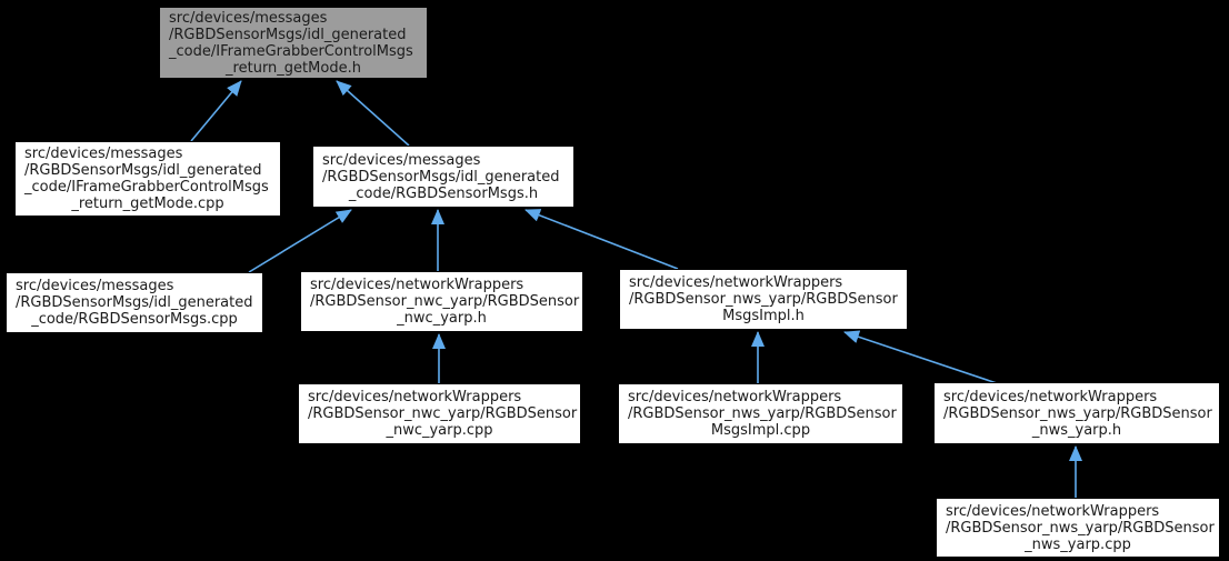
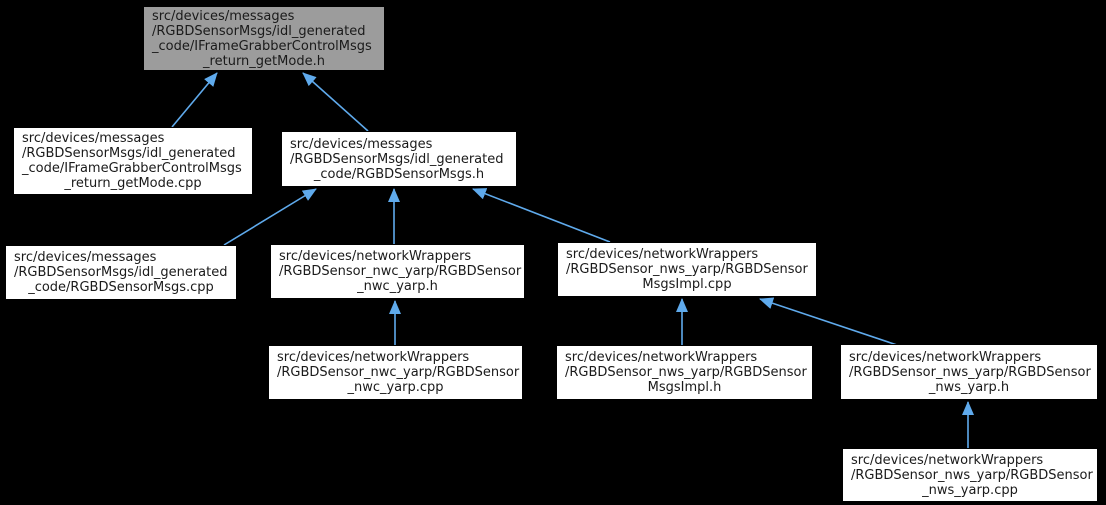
  src/devices/messages
  /RGBDSensorMsgs/idl_generated
  _code/IFrameGrabberControlMsgs
  _return_getMode.h
  src/devices/messages
  /RGBDSensorMsgs/idl_generated
  _code/IFrameGrabberControlMsgs
  _return_getMode.cpp
  src/devices/messages
  /RGBDSensorMsgs/idl_generated
  _code/RGBDSensorMsgs.h
  src/devices/messages
  /RGBDSensorMsgs/idl_generated
  _code/RGBDSensorMsgs.cpp
  src/devices/networkWrappers
  /RGBDSensor_nwc_yarp/RGBDSensor
  _nwc_yarp.h
  src/devices/networkWrappers
  /RGBDSensor_nws_yarp/RGBDSensor
- MsgsImpl.h
+ MsgsImpl.cpp
  src/devices/networkWrappers
  /RGBDSensor_nwc_yarp/RGBDSensor
  _nwc_yarp.cpp
  src/devices/networkWrappers
  /RGBDSensor_nws_yarp/RGBDSensor
- MsgsImpl.cpp
+ MsgsImpl.h
  src/devices/networkWrappers
  /RGBDSensor_nws_yarp/RGBDSensor
  _nws_yarp.h
  src/devices/networkWrappers
  /RGBDSensor_nws_yarp/RGBDSensor
  _nws_yarp.cpp
